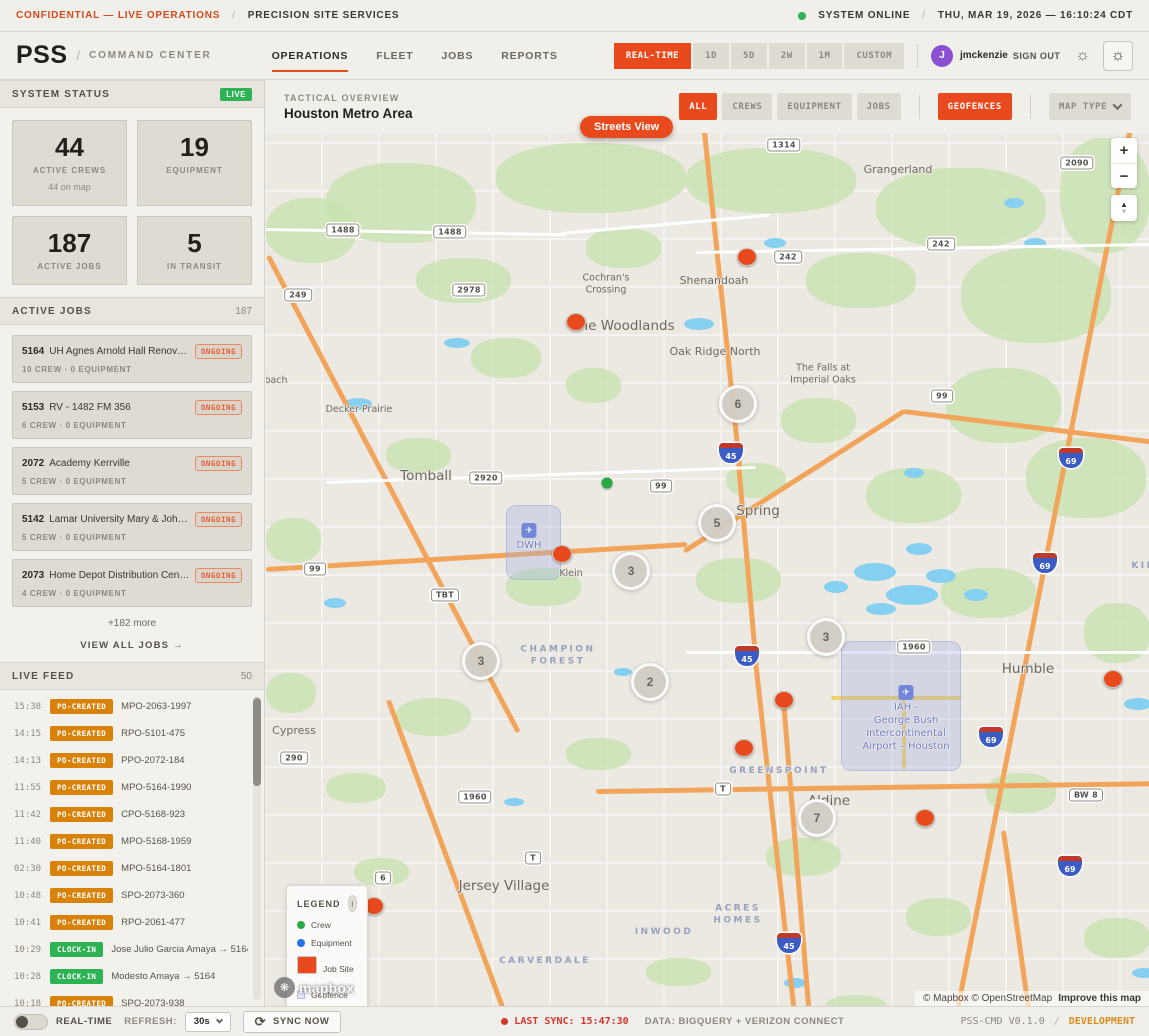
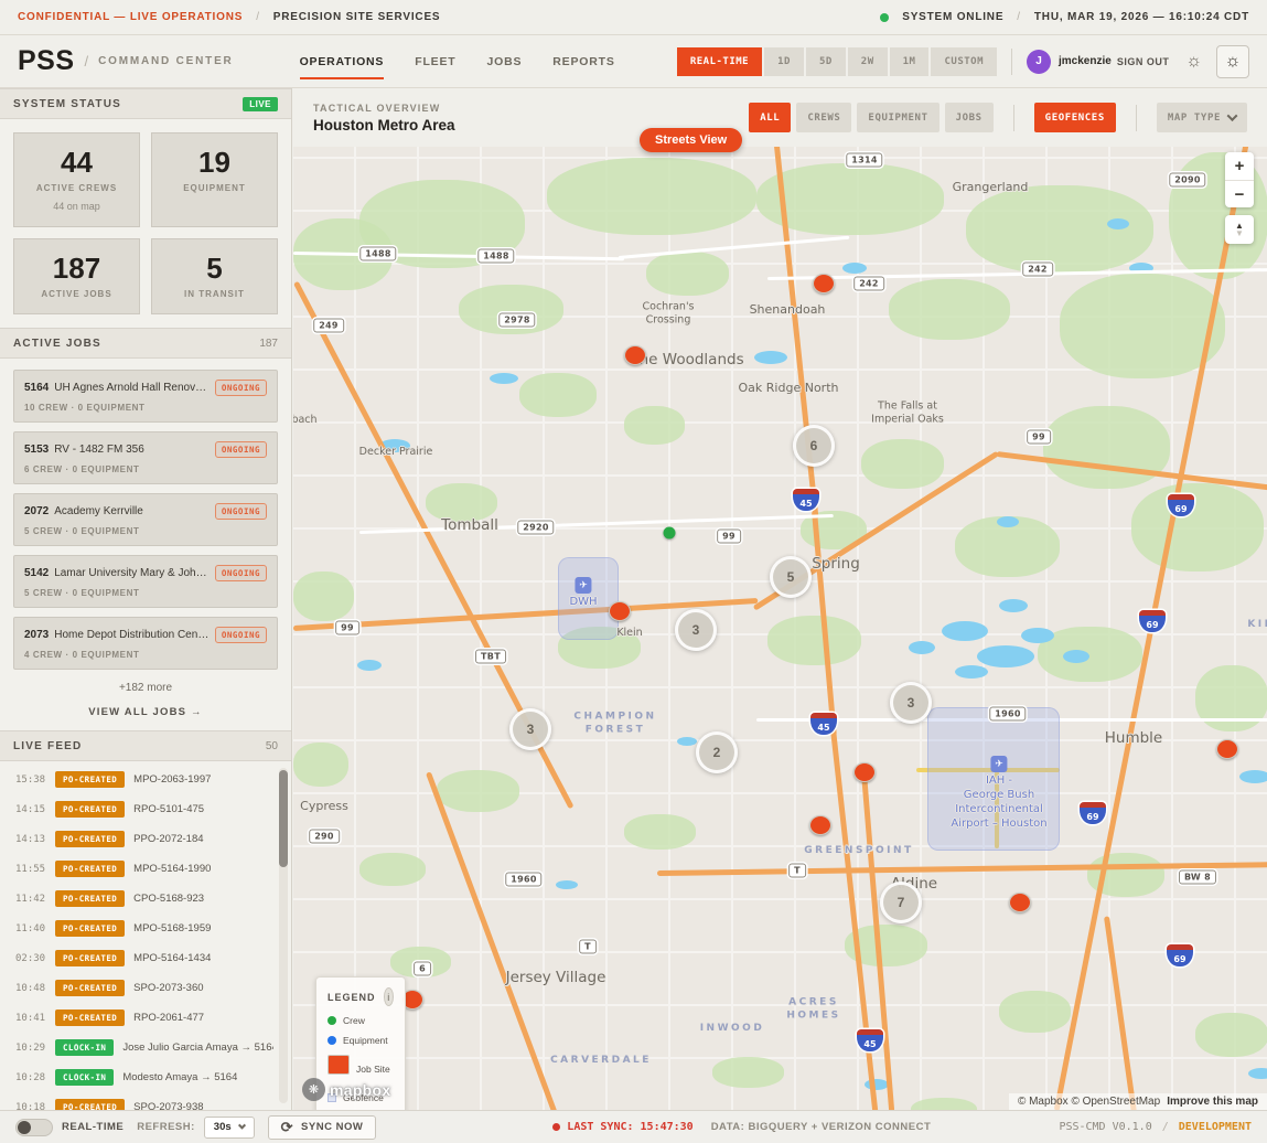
  CONFIDENTIAL — LIVE OPERATIONS
  /
  PRECISION SITE SERVICES
  SYSTEM ONLINE
  /
  THU, MAR 19, 2026 — 16:10:24 CDT
  PSS
  /
  COMMAND CENTER
  OPERATIONS
  FLEET
  JOBS
  REPORTS
  REAL-TIME
  1D
  5D
  2W
  1M
  CUSTOM
  J
  jmckenzie
  SIGN OUT
  ☼
  ☼
  SYSTEM STATUS
  LIVE
  44
  ACTIVE CREWS
  44 on map
  19
  EQUIPMENT
  187
  ACTIVE JOBS
  5
  IN TRANSIT
  ACTIVE JOBS
  187
  5164
  UH Agnes Arnold Hall Renovati
  ONGOING
  10 CREW · 0 EQUIPMENT
  5153
  RV - 1482 FM 356
  ONGOING
  6 CREW · 0 EQUIPMENT
  2072
  Academy Kerrville
  ONGOING
  5 CREW · 0 EQUIPMENT
  5142
  Lamar University Mary & John G
  ONGOING
  5 CREW · 0 EQUIPMENT
  2073
  Home Depot Distribution Center
  ONGOING
  4 CREW · 0 EQUIPMENT
  +182 more
  VIEW ALL JOBS →
  LIVE FEED
  50
  15:38
  PO-CREATED
  MPO-2063-1997
  14:15
  PO-CREATED
  RPO-5101-475
  14:13
  PO-CREATED
  PPO-2072-184
  11:55
  PO-CREATED
  MPO-5164-1990
  11:42
  PO-CREATED
  CPO-5168-923
  11:40
  PO-CREATED
  MPO-5168-1959
  02:30
  PO-CREATED
- MPO-5164-1801
+ MPO-5164-1434
  10:48
  PO-CREATED
  SPO-2073-360
  10:41
  PO-CREATED
  RPO-2061-477
  10:29
  CLOCK-IN
  Jose Julio Garcia Amaya → 516
  10:28
  CLOCK-IN
  Modesto Amaya → 5164
  10:18
  PO-CREATED
  SPO-2073-938
  TACTICAL OVERVIEW
  Houston Metro Area
  ALL
  CREWS
  EQUIPMENT
  JOBS
  GEOFENCES
  MAP TYPE
  Streets View
  Grangerland
  Cochran's
  Crossing
  e Woodlands
  Shenandoah
  Oak Ridge North
  The Falls at
  Imperial Oaks
  Decker Prairie
  Tomball
  Spring
  Klein
  CHAMPION
  FOREST
  Humble
  GREENSPOINT
  Jersey Village
  ACRES
  HOMES
  INWOOD
  CARVERDALE
  Cypress
  bach
  ✈
  DWH
  ✈
  IAH -
  George Bush
  Intercontinental
  Airport – Houston
  1314
  2090
  1488
  1488
  242
  242
  2978
  249
  99
  2920
  99
  99
  TBT
  1960
  BW 8
  290
  1960
  T
  6
  T
  45
  45
  45
  69
  69
  69
  69
  6
  5
  3
  3
  3
  2
  7
  LEGEND
  i
  Crew
  Equipment
  Job Site
  Geofence
  +
  −
  ▲
  ▼
  ❋
  mapbox
  © Mapbox © OpenStreetMap
  Improve this map
  REAL-TIME
  REFRESH:
  30s
  ⟳
  SYNC NOW
  LAST SYNC: 15:47:30
  DATA: BIGQUERY + VERIZON CONNECT
  PSS-CMD V0.1.0
  /
  DEVELOPMENT
